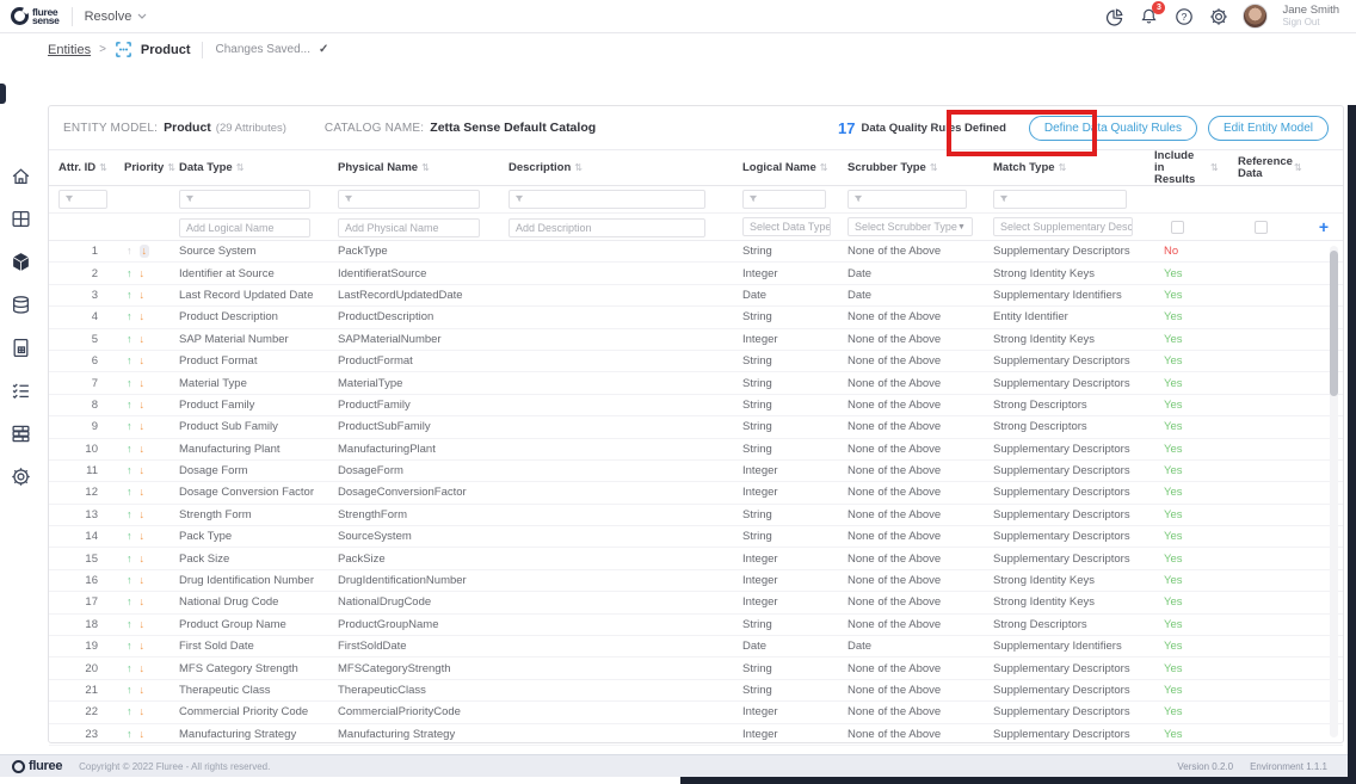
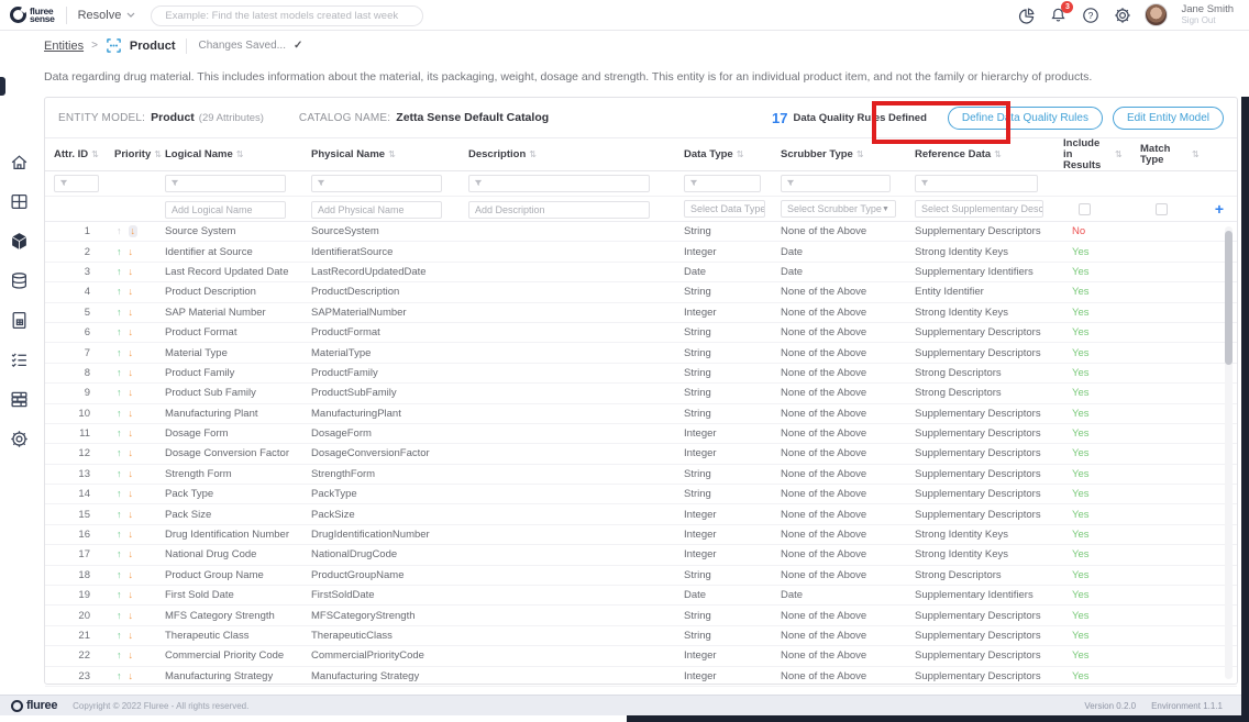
  fluree
  sense
  Resolve
+ Example: Find the latest models created last week
  ?
  Jane Smith
  Sign Out
  Entities
  >
  Product
  Changes Saved...
  ✓
+ Data regarding drug material. This includes information about the material, its packaging, weight, dosage and strength. This entity is for an individual product item, and not the family or hierarchy of products.
  ENTITY MODEL:
  Product
  (29 Attributes)
  CATALOG NAME:
  Zetta Sense Default Catalog
  17
  Data Quality Rules Defined
  Define Data Quality Rules
  Edit Entity Model
  Attr. ID
  ⇅
  Priority
  ⇅
- Data Type
+ Logical Name
  ⇅
  Physical Name
  ⇅
  Description
  ⇅
- Logical Name
+ Data Type
  ⇅
  Scrubber Type
  ⇅
- Match Type
+ Reference Data
  ⇅
  Include in Results
  ⇅
- Reference Data
+ Match Type
  ⇅
  Add Logical Name
  Add Physical Name
  Add Description
  Select Data Type
  Select Scrubber Type
  Select Supplementary Desc
  +
  1
  ↑
  ↓
  Source System
- PackType
+ SourceSystem
  String
  None of the Above
  Supplementary Descriptors
  No
  2
  ↑
  ↓
  Identifier at Source
  IdentifieratSource
  Integer
  Date
  Strong Identity Keys
  Yes
  3
  ↑
  ↓
  Last Record Updated Date
  LastRecordUpdatedDate
  Date
  Date
  Supplementary Identifiers
  Yes
  4
  ↑
  ↓
  Product Description
  ProductDescription
  String
  None of the Above
  Entity Identifier
  Yes
  5
  ↑
  ↓
  SAP Material Number
  SAPMaterialNumber
  Integer
  None of the Above
  Strong Identity Keys
  Yes
  6
  ↑
  ↓
  Product Format
  ProductFormat
  String
  None of the Above
  Supplementary Descriptors
  Yes
  7
  ↑
  ↓
  Material Type
  MaterialType
  String
  None of the Above
  Supplementary Descriptors
  Yes
  8
  ↑
  ↓
  Product Family
  ProductFamily
  String
  None of the Above
  Strong Descriptors
  Yes
  9
  ↑
  ↓
  Product Sub Family
  ProductSubFamily
  String
  None of the Above
  Strong Descriptors
  Yes
  10
  ↑
  ↓
  Manufacturing Plant
  ManufacturingPlant
  String
  None of the Above
  Supplementary Descriptors
  Yes
  11
  ↑
  ↓
  Dosage Form
  DosageForm
  Integer
  None of the Above
  Supplementary Descriptors
  Yes
  12
  ↑
  ↓
  Dosage Conversion Factor
  DosageConversionFactor
  Integer
  None of the Above
  Supplementary Descriptors
  Yes
  13
  ↑
  ↓
  Strength Form
  StrengthForm
  String
  None of the Above
  Supplementary Descriptors
  Yes
  14
  ↑
  ↓
  Pack Type
- SourceSystem
+ PackType
  String
  None of the Above
  Supplementary Descriptors
  Yes
  15
  ↑
  ↓
  Pack Size
  PackSize
  Integer
  None of the Above
  Supplementary Descriptors
  Yes
  16
  ↑
  ↓
  Drug Identification Number
  DrugIdentificationNumber
  Integer
  None of the Above
  Strong Identity Keys
  Yes
  17
  ↑
  ↓
  National Drug Code
  NationalDrugCode
  Integer
  None of the Above
  Strong Identity Keys
  Yes
  18
  ↑
  ↓
  Product Group Name
  ProductGroupName
  String
  None of the Above
  Strong Descriptors
  Yes
  19
  ↑
  ↓
  First Sold Date
  FirstSoldDate
  Date
  Date
  Supplementary Identifiers
  Yes
  20
  ↑
  ↓
  MFS Category Strength
  MFSCategoryStrength
  String
  None of the Above
  Supplementary Descriptors
  Yes
  21
  ↑
  ↓
  Therapeutic Class
  TherapeuticClass
  String
  None of the Above
  Supplementary Descriptors
  Yes
  22
  ↑
  ↓
  Commercial Priority Code
  CommercialPriorityCode
  Integer
  None of the Above
  Supplementary Descriptors
  Yes
  23
  ↑
  ↓
  Manufacturing Strategy
  Manufacturing Strategy
  Integer
  None of the Above
  Supplementary Descriptors
  Yes
  fluree
  Copyright © 2022 Fluree - All rights reserved.
  Version 0.2.0
  Environment 1.1.1
